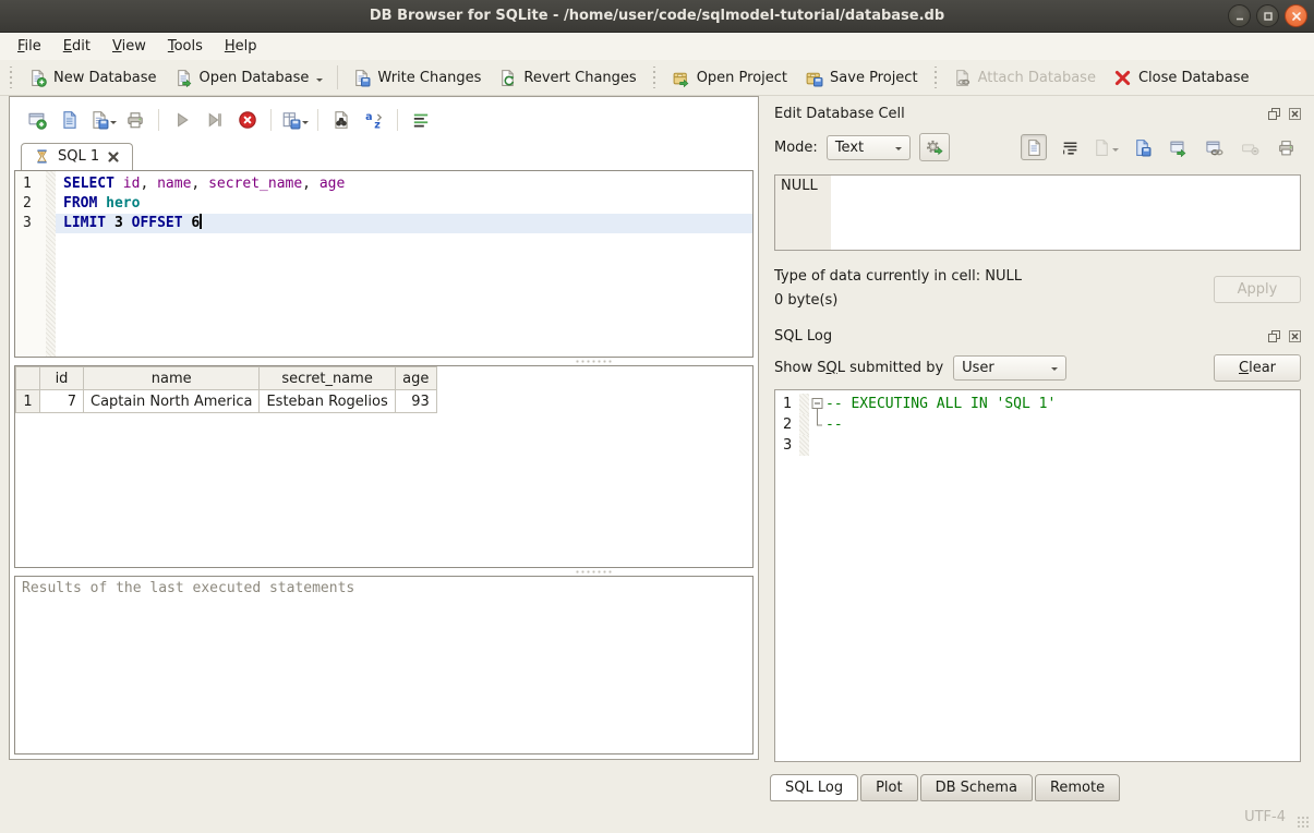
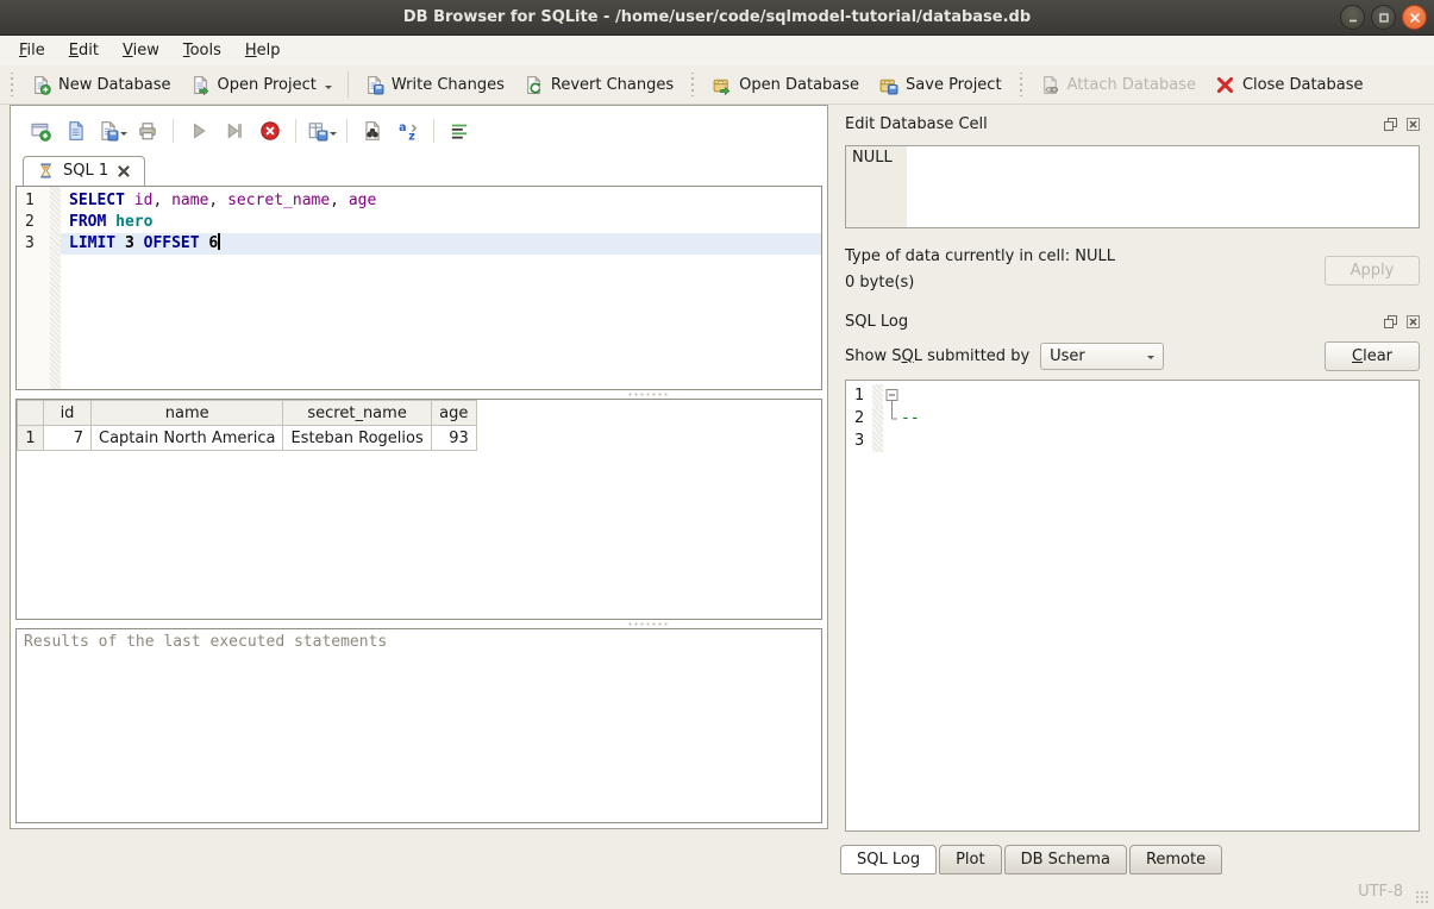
  DB Browser for SQLite - /home/user/code/sqlmodel-tutorial/database.db
  File
  Edit
  View
  Tools
  Help
  New Database
- Open Database
+ Open Project
  Write Changes
  Revert Changes
- Open Project
+ Open Database
  Save Project
  Attach Database
  Close Database
  a
  z
  SQL 1
  1
  2
  3
  SELECT id, name, secret_name, age
  FROM hero
  LIMIT 3 OFFSET 6
  	id	name	secret_name	age
  1	7	Captain North America	Esteban Rogelios	93
  Results of the last executed statements
  Edit Database Cell
- Mode:
- Text
  NULL
  Type of data currently in cell: NULL
  0 byte(s)
  Apply
  SQL Log
  Show SQL submitted by
  User
  Clear
  1
- -- EXECUTING ALL IN 'SQL 1'
  2
  --
  3
  SQL Log
  Plot
  DB Schema
  Remote
- UTF-4
+ UTF-8
